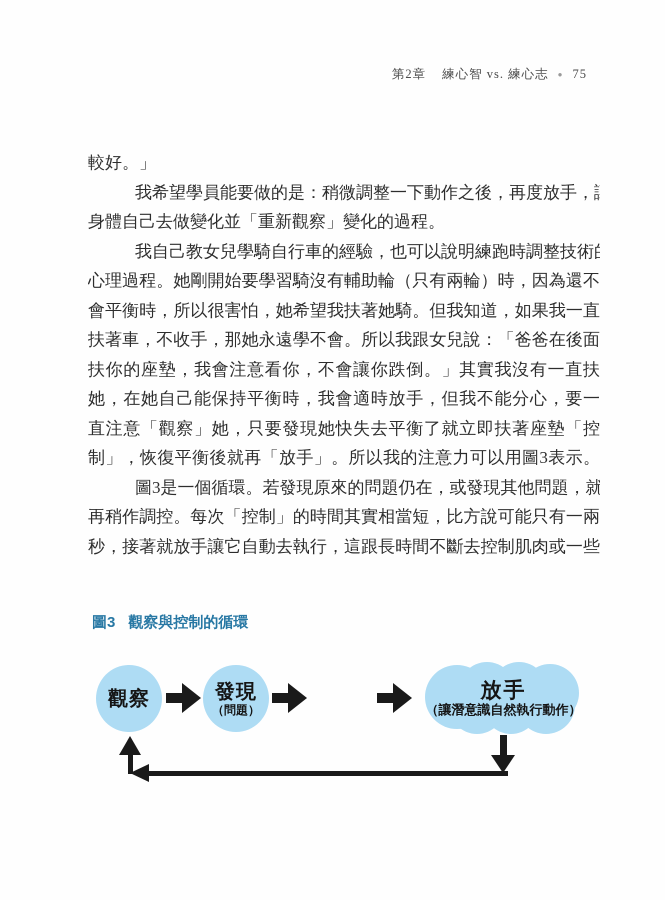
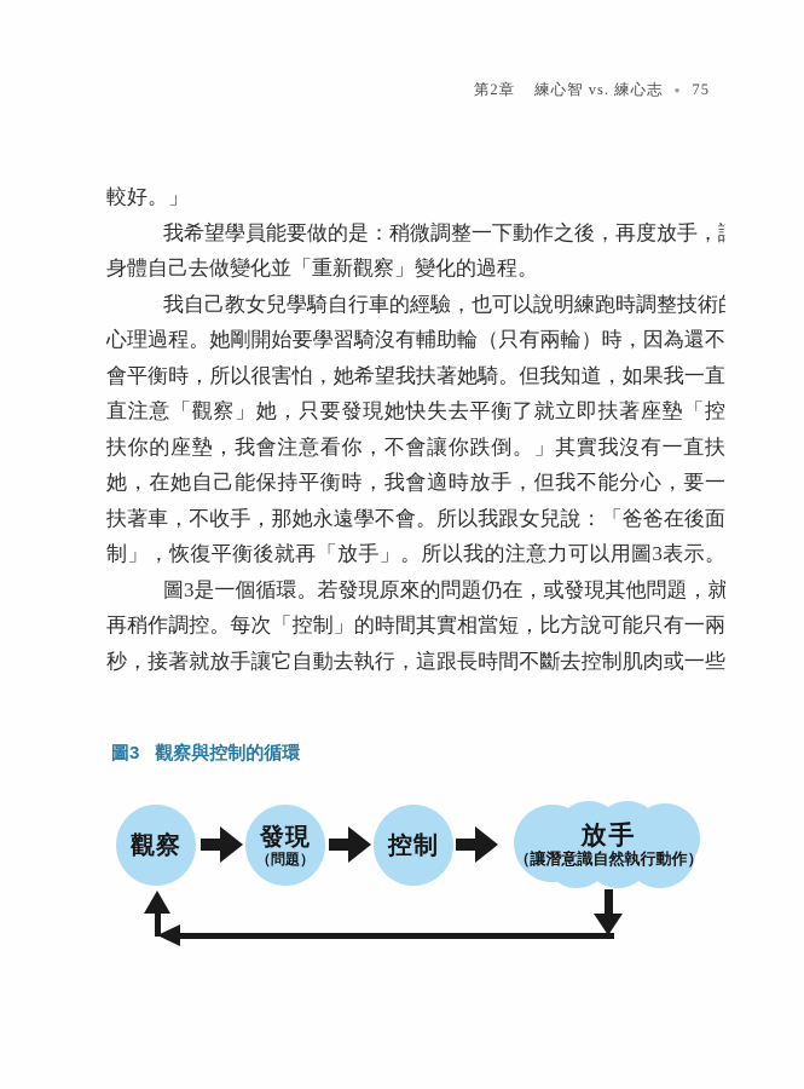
  第2章 練心智 vs. 練心志 ● 75
  較好。」
  我希望學員能要做的是：稍微調整一下動作之後，再度放手，
  身體自己去做變化並「重新觀察」變化的過程。
  我自己教女兒學騎自行車的經驗，也可以說明練跑時調整技術
  心理過程。她剛開始要學習騎沒有輔助輪（只有兩輪）時，因為還不
  會平衡時，所以很害怕，她希望我扶著她騎。但我知道，如果我一直
- 扶著車，不收手，那她永遠學不會。所以我跟女兒說：「爸爸在後面
+ 直注意「觀察」她，只要發現她快失去平衡了就立即扶著座墊「控
  扶你的座墊，我會注意看你，不會讓你跌倒。」其實我沒有一直扶
  她，在她自己能保持平衡時，我會適時放手，但我不能分心，要一
- 直注意「觀察」她，只要發現她快失去平衡了就立即扶著座墊「控
+ 扶著車，不收手，那她永遠學不會。所以我跟女兒說：「爸爸在後面
  制」，恢復平衡後就再「放手」。所以我的注意力可以用圖3表示。
  圖3是一個循環。若發現原來的問題仍在，或發現其他問題，就
  再稍作調控。每次「控制」的時間其實相當短，比方說可能只有一兩
  秒，接著就放手讓它自動去執行，這跟長時間不斷去控制肌肉或一些
  圖3 觀察與控制的循環
  觀察
  發現
  （問題）
+ 控制
  放手
  （讓潛意識自然執行動作）
